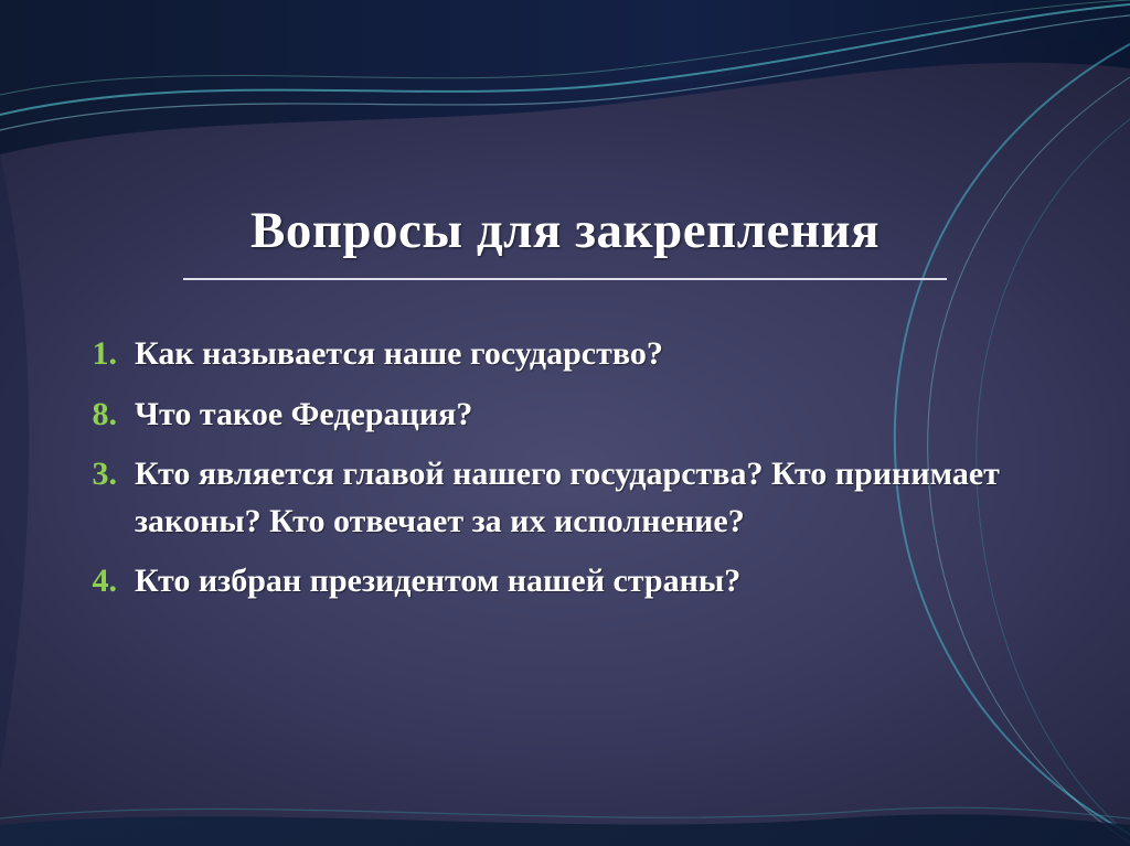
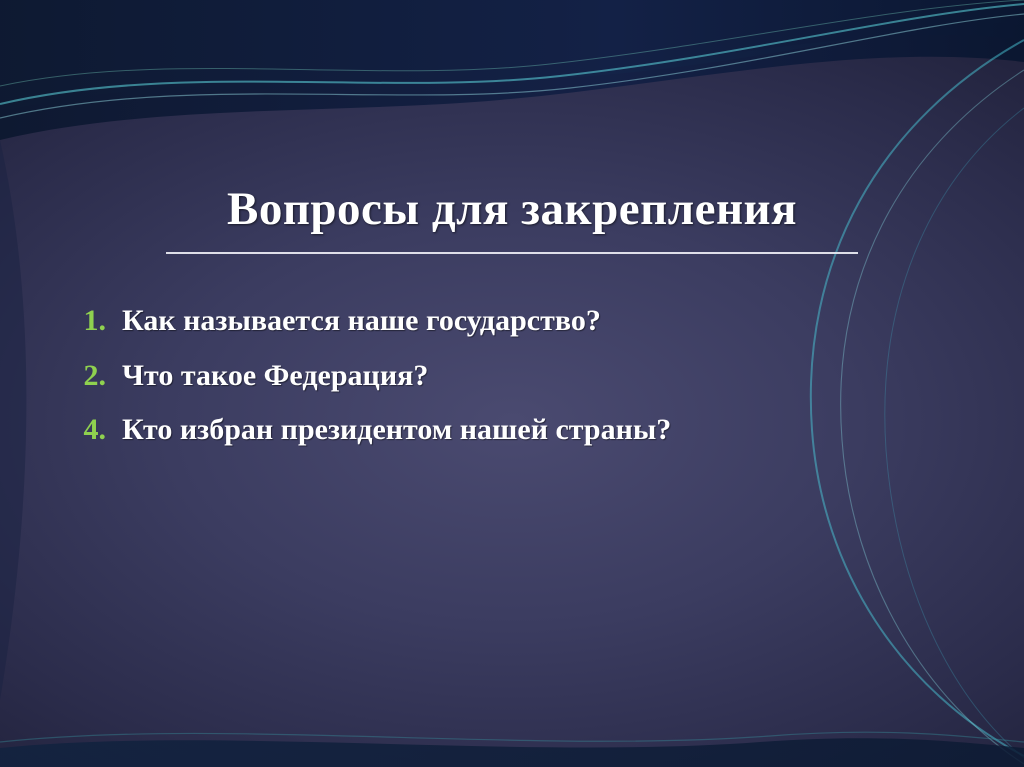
  Вопросы для закрепления
  1.
  Как называется наше государство?
- 8.
+ 2.
  Что такое Федерация?
- 3.
- Кто является главой нашего государства? Кто принимает законы? Кто отвечает за их исполнение?
  4.
  Кто избран президентом нашей страны?
